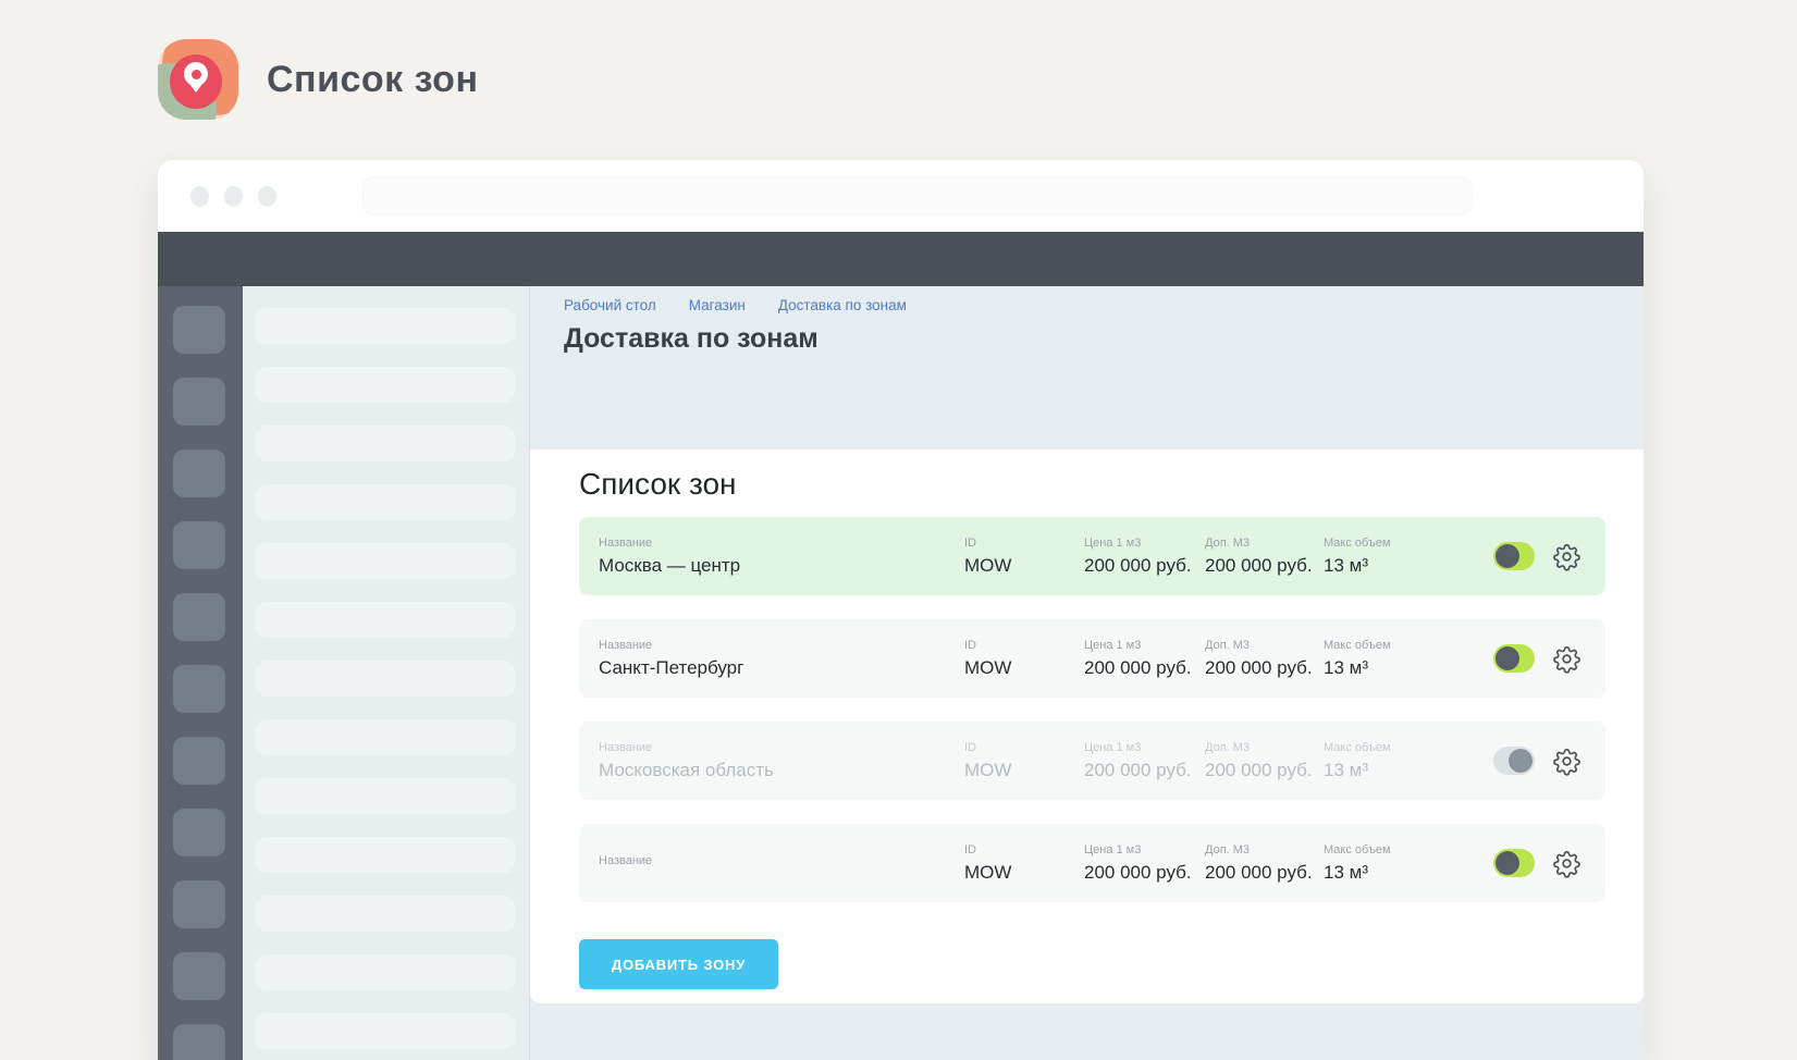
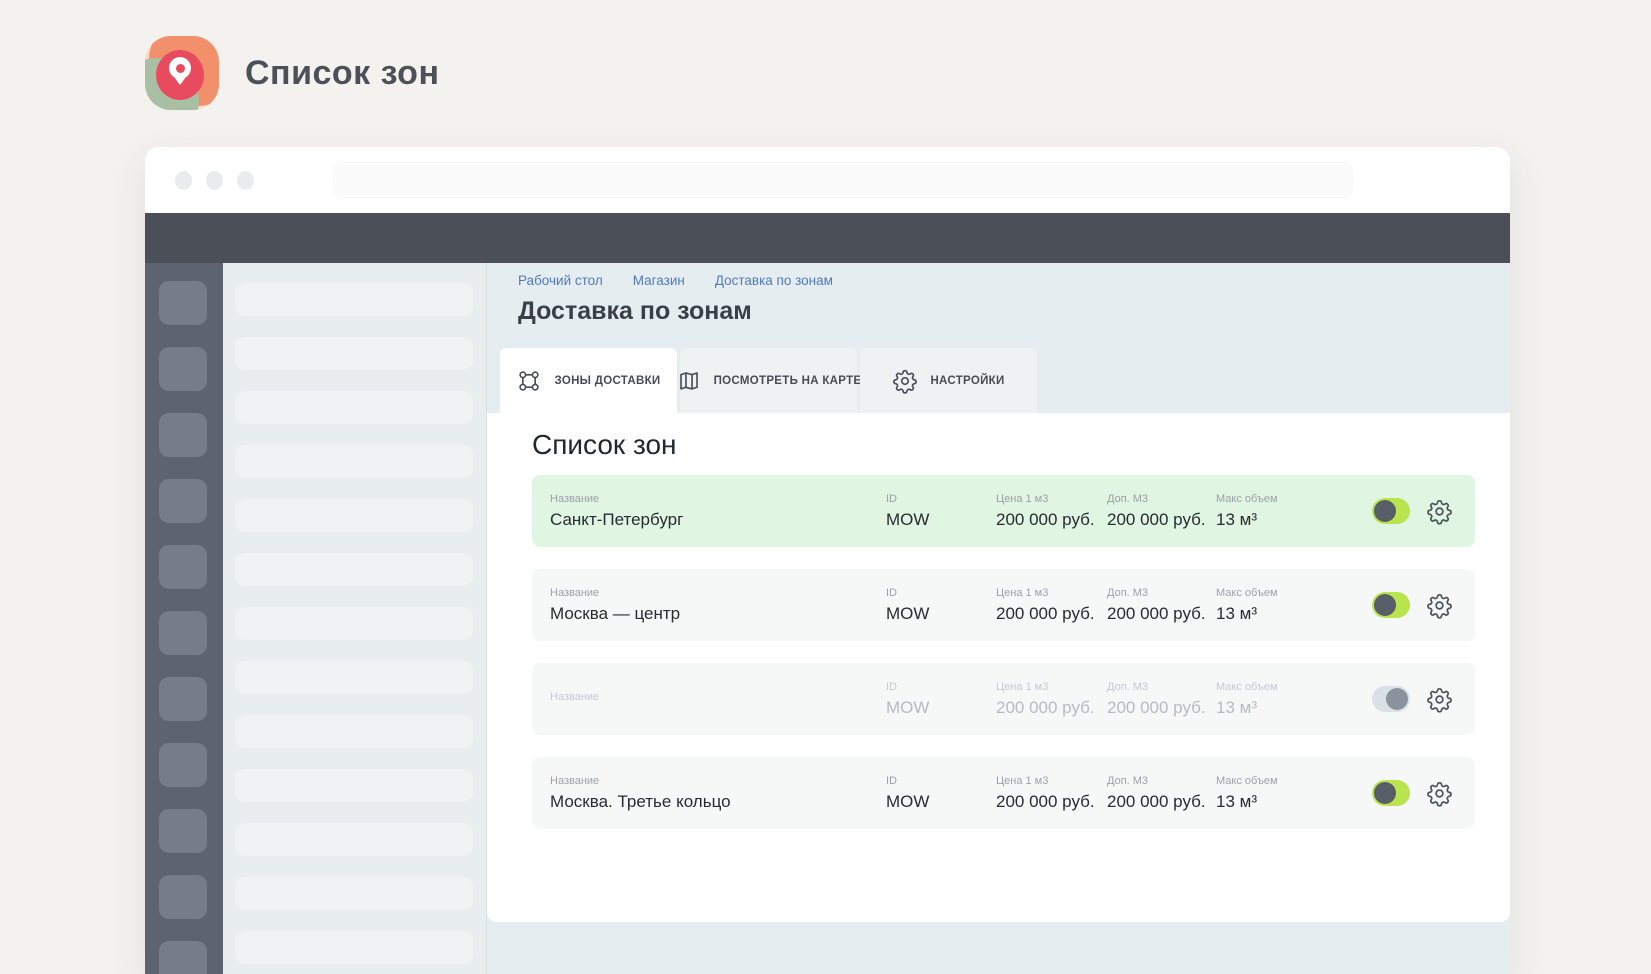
  Список зон
  Рабочий стол
  Магазин
  Доставка по зонам
  Доставка по зонам
+ ЗОНЫ ДОСТАВКИ
+ ПОСМОТРЕТЬ НА КАРТЕ
+ НАСТРОЙКИ
  Список зон
  Название
- Москва — центр
+ Санкт-Петербург
  ID
  MOW
  Цена 1 м3
  200 000 руб.
  Доп. М3
  200 000 руб.
  Макс объем
  13 м³
  Название
- Санкт-Петербург
+ Москва — центр
  ID
  MOW
  Цена 1 м3
  200 000 руб.
  Доп. М3
  200 000 руб.
  Макс объем
  13 м³
  Название
- Московская область
  ID
  MOW
  Цена 1 м3
  200 000 руб.
  Доп. М3
  200 000 руб.
  Макс объем
  13 м³
  Название
+ Москва. Третье кольцо
  ID
  MOW
  Цена 1 м3
  200 000 руб.
  Доп. М3
  200 000 руб.
  Макс объем
  13 м³
- ДОБАВИТЬ ЗОНУ
